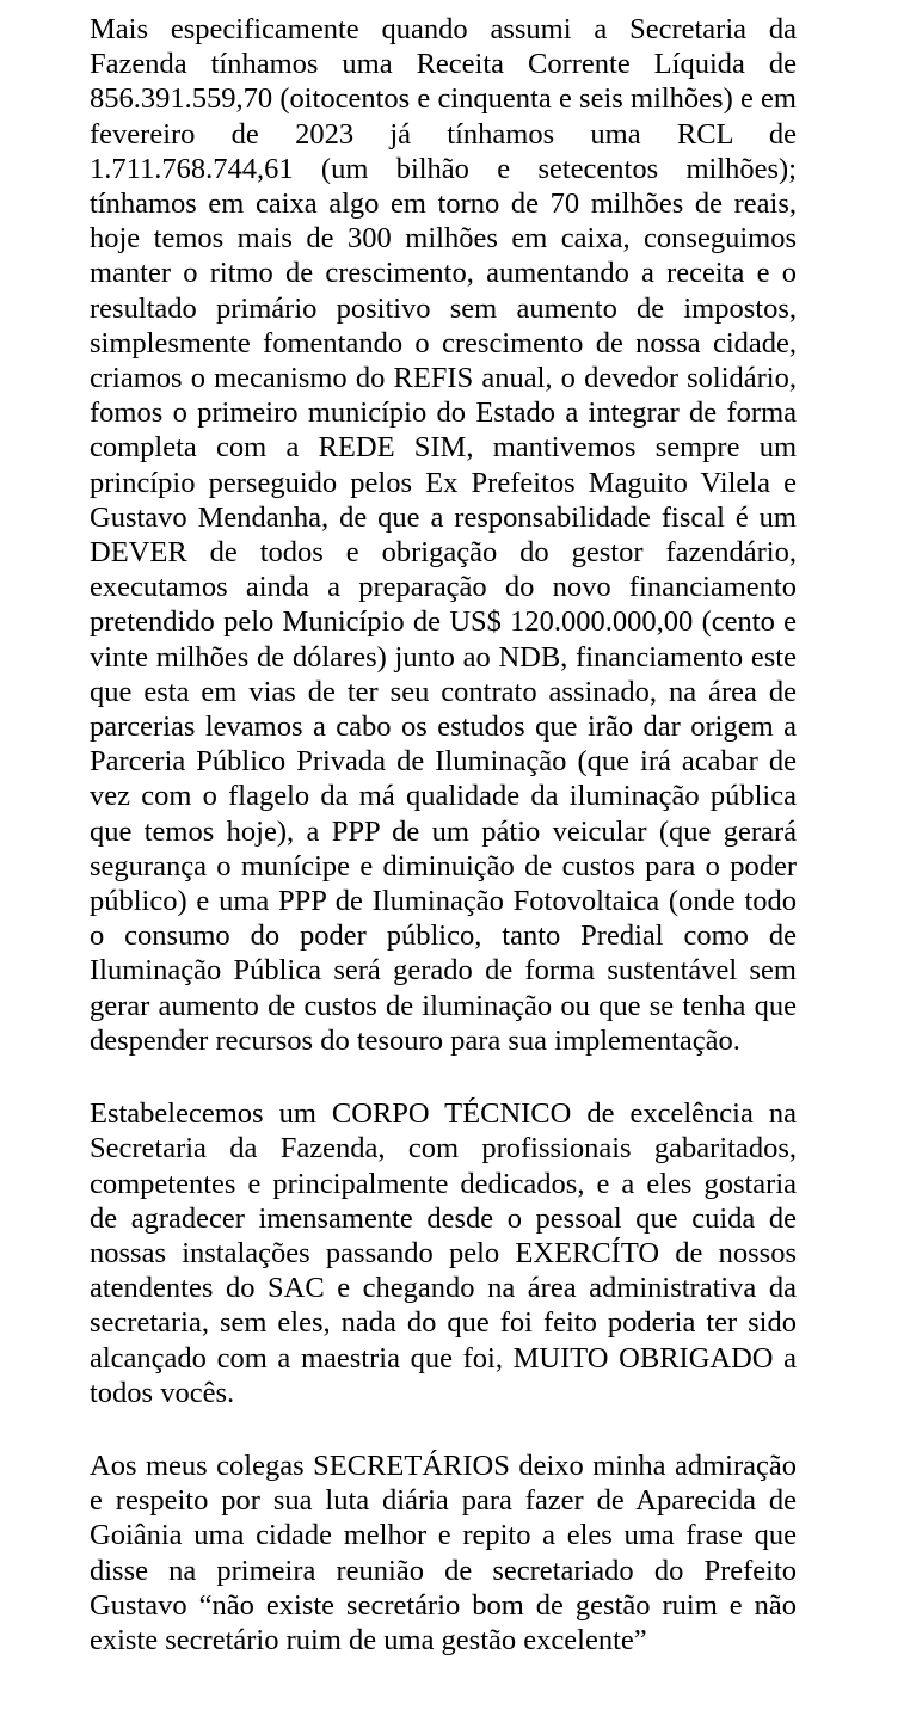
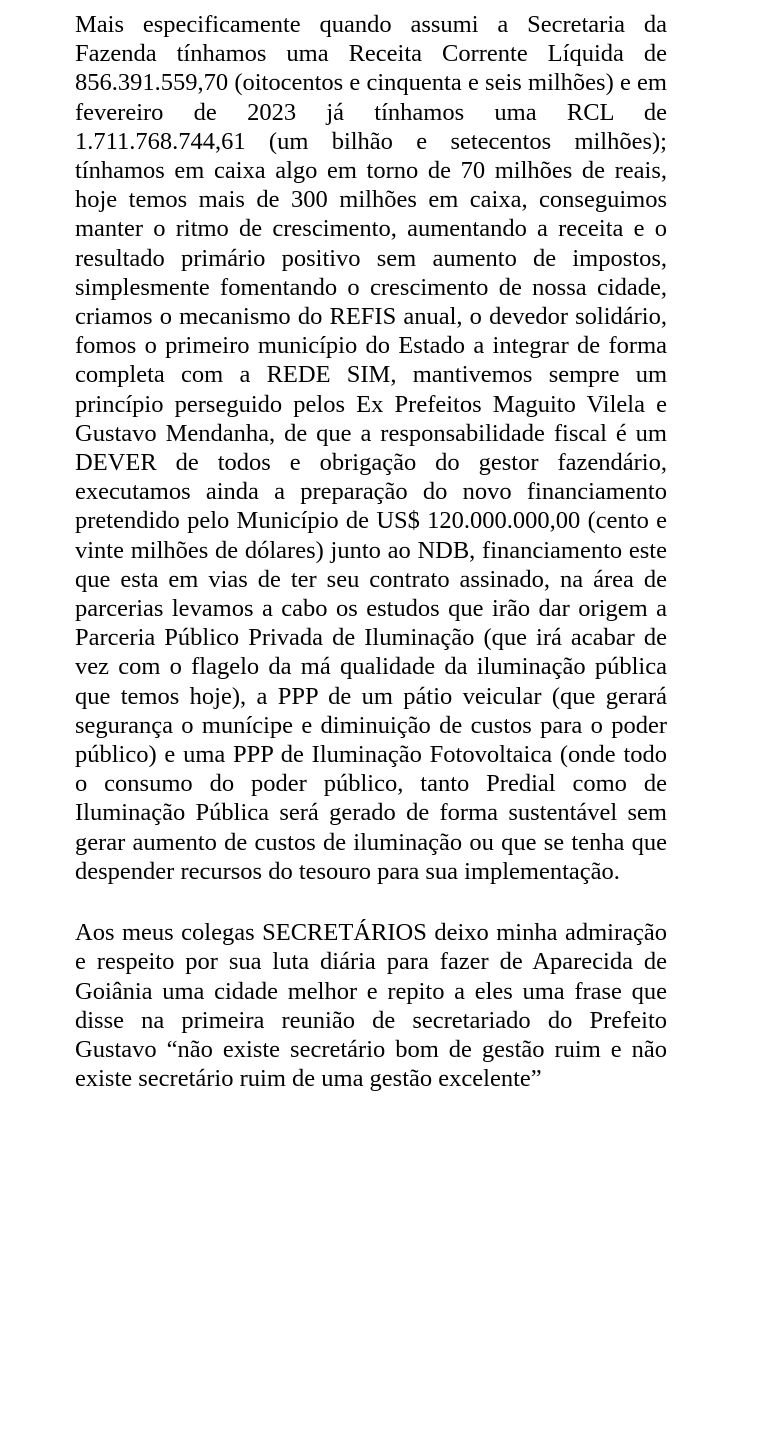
  Mais especificamente quando assumi a Secretaria da Fazenda tínhamos uma Receita Corrente Líquida de 856.391.559,70 (oitocentos e cinquenta e seis milhões) e em fevereiro de 2023 já tínhamos uma RCL de 1.711.768.744,61 (um bilhão e setecentos milhões); tínhamos em caixa algo em torno de 70 milhões de reais, hoje temos mais de 300 milhões em caixa, conseguimos manter o ritmo de crescimento, aumentando a receita e o resultado primário positivo sem aumento de impostos, simplesmente fomentando o crescimento de nossa cidade, criamos o mecanismo do REFIS anual, o devedor solidário, fomos o primeiro município do Estado a integrar de forma completa com a REDE SIM, mantivemos sempre um princípio perseguido pelos Ex Prefeitos Maguito Vilela e Gustavo Mendanha, de que a responsabilidade fiscal é um DEVER de todos e obrigação do gestor fazendário, executamos ainda a preparação do novo financiamento pretendido pelo Município de US$ 120.000.000,00 (cento e vinte milhões de dólares) junto ao NDB, financiamento este que esta em vias de ter seu contrato assinado, na área de parcerias levamos a cabo os estudos que irão dar origem a Parceria Público Privada de Iluminação (que irá acabar de vez com o flagelo da má qualidade da iluminação pública que temos hoje), a PPP de um pátio veicular (que gerará segurança o munícipe e diminuição de custos para o poder público) e uma PPP de Iluminação Fotovoltaica (onde todo o consumo do poder público, tanto Predial como de Iluminação Pública será gerado de forma sustentável sem gerar aumento de custos de iluminação ou que se tenha que despender recursos do tesouro para sua implementação.
- Estabelecemos um CORPO TÉCNICO de excelência na Secretaria da Fazenda, com profissionais gabaritados, competentes e principalmente dedicados, e a eles gostaria de agradecer imensamente desde o pessoal que cuida de nossas instalações passando pelo EXERCÍTO de nossos atendentes do SAC e chegando na área administrativa da secretaria, sem eles, nada do que foi feito poderia ter sido alcançado com a maestria que foi, MUITO OBRIGADO a todos vocês.
  Aos meus colegas SECRETÁRIOS deixo minha admiração e respeito por sua luta diária para fazer de Aparecida de Goiânia uma cidade melhor e repito a eles uma frase que disse na primeira reunião de secretariado do Prefeito Gustavo “não existe secretário bom de gestão ruim e não existe secretário ruim de uma gestão excelente”
